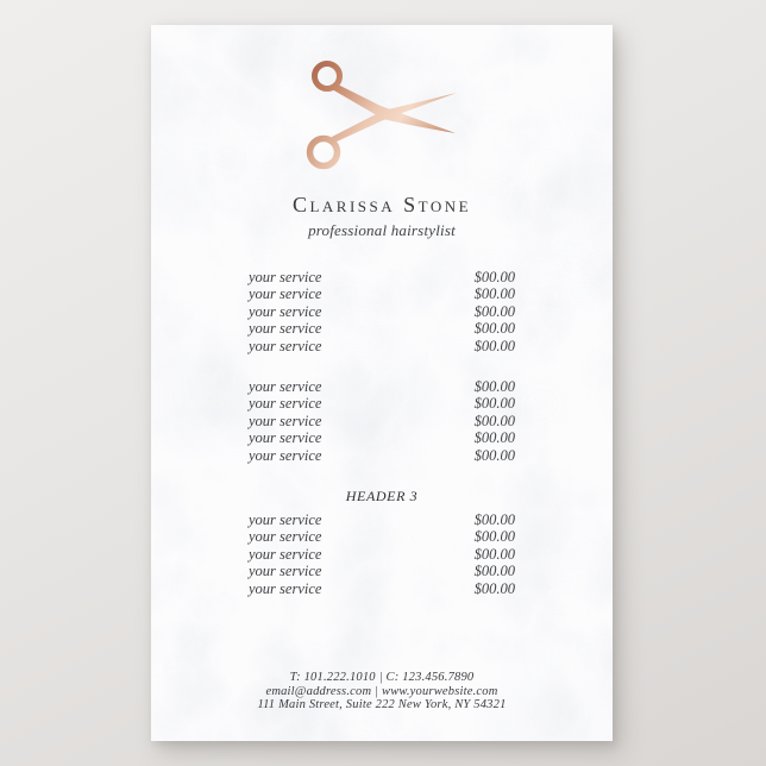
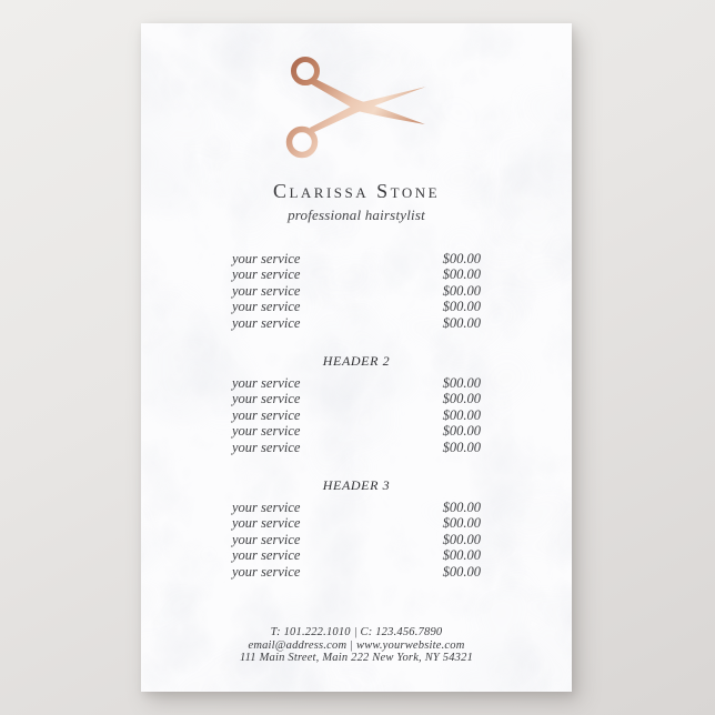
  Clarissa Stone
  professional hairstylist
  your service
  $00.00
  your service
  $00.00
  your service
  $00.00
  your service
  $00.00
  your service
  $00.00
+ HEADER 2
  your service
  $00.00
  your service
  $00.00
  your service
  $00.00
  your service
  $00.00
  your service
  $00.00
  HEADER 3
  your service
  $00.00
  your service
  $00.00
  your service
  $00.00
  your service
  $00.00
  your service
  $00.00
  T: 101.222.1010 | C: 123.456.7890
  email@address.com | www.yourwebsite.com
- 111 Main Street, Suite 222 New York, NY 54321
+ 111 Main Street, Main 222 New York, NY 54321
